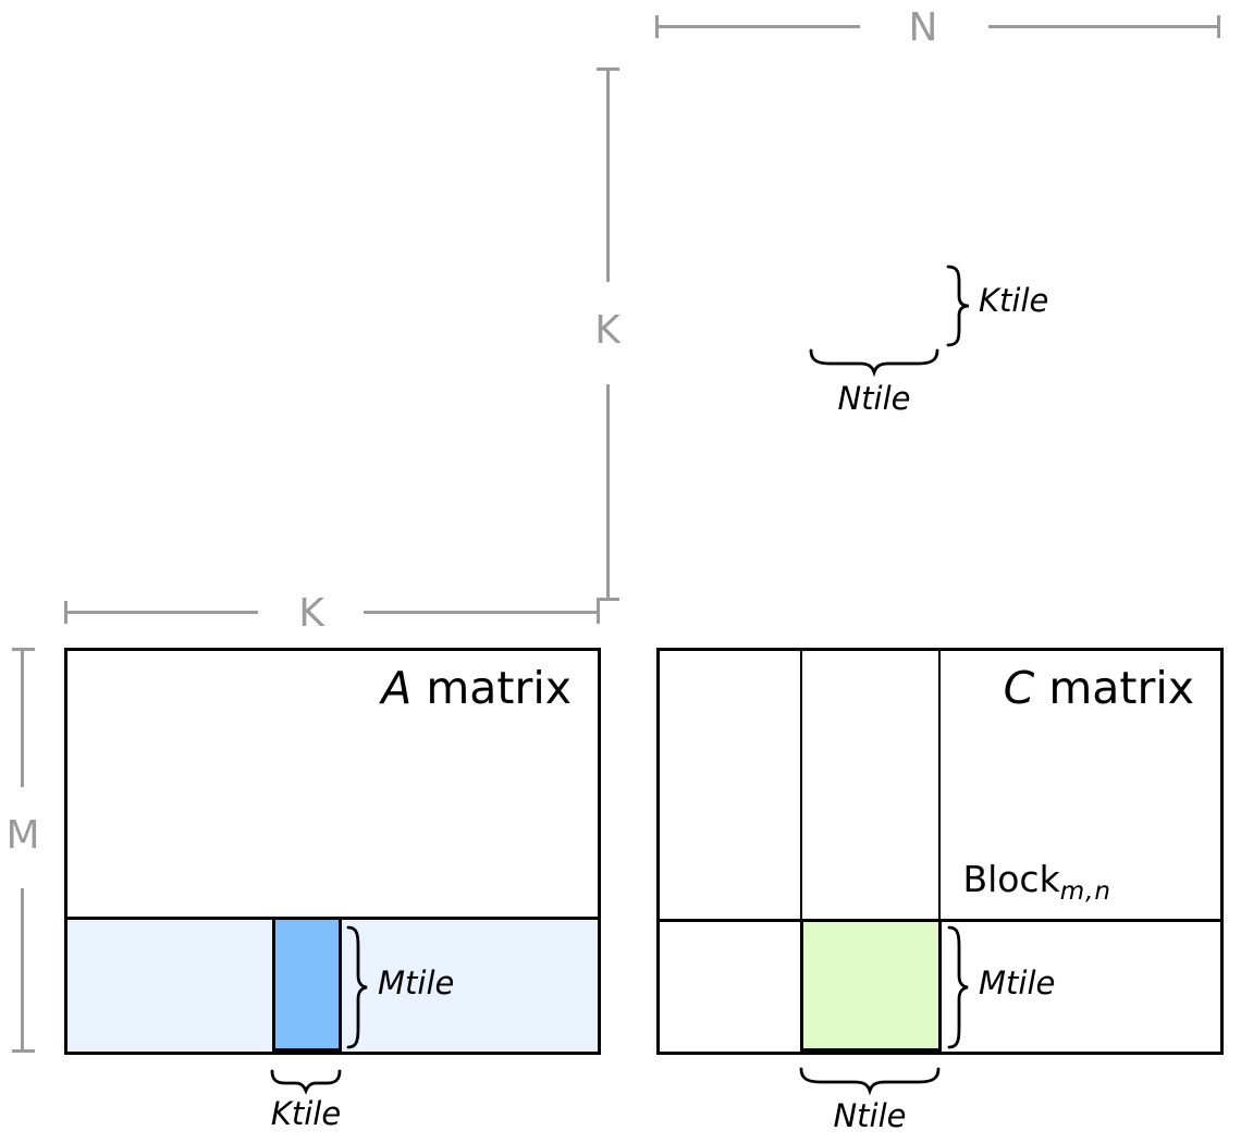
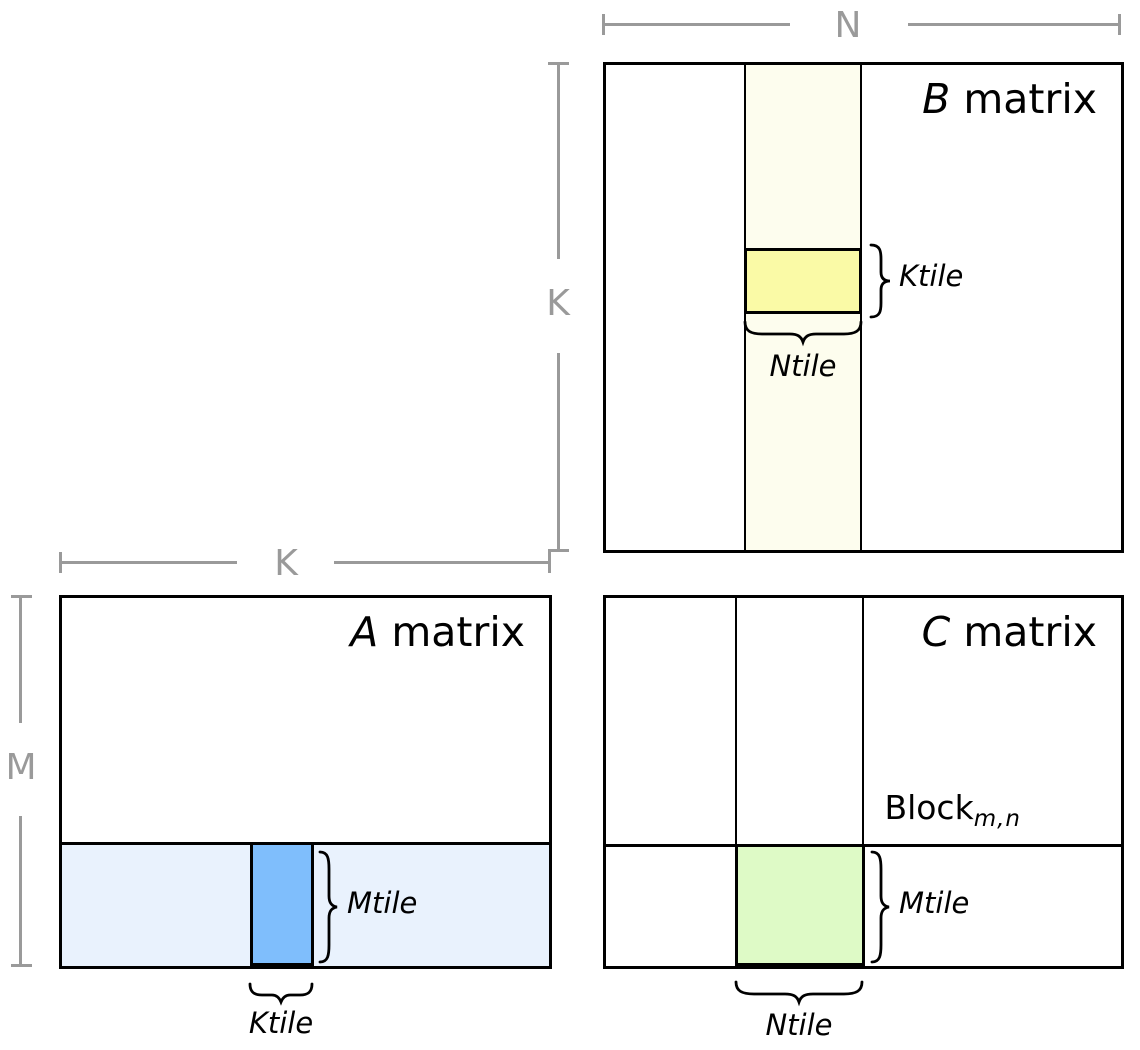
  N
  K
  K
  M
+ B matrix
  Ktile
  Ntile
  A matrix
  Mtile
  Ktile
  C matrix
  Blockm,n
  Mtile
  Ntile
